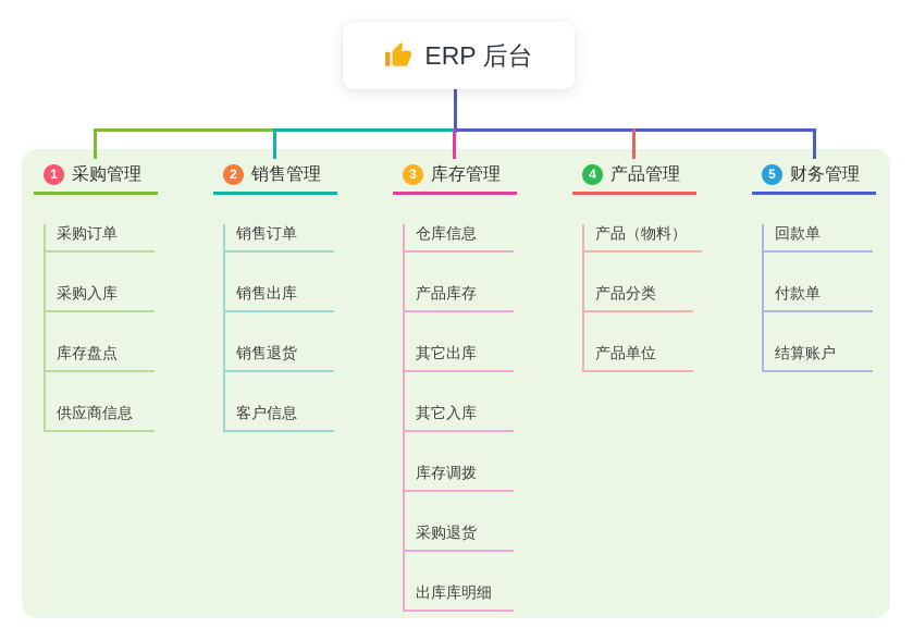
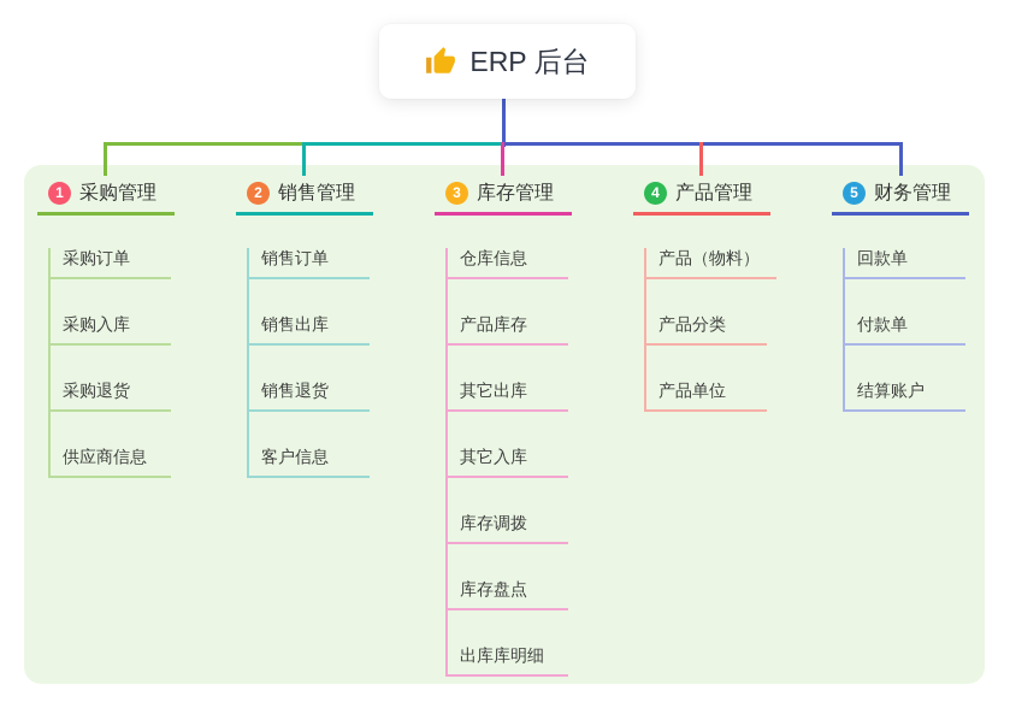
  ERP 后台
  1
  采购管理
  采购订单
  采购入库
- 库存盘点
+ 采购退货
  供应商信息
  2
  销售管理
  销售订单
  销售出库
  销售退货
  客户信息
  3
  库存管理
  仓库信息
  产品库存
  其它出库
  其它入库
  库存调拨
- 采购退货
+ 库存盘点
  出库库明细
  4
  产品管理
  产品（物料）
  产品分类
  产品单位
  5
  财务管理
  回款单
  付款单
  结算账户
